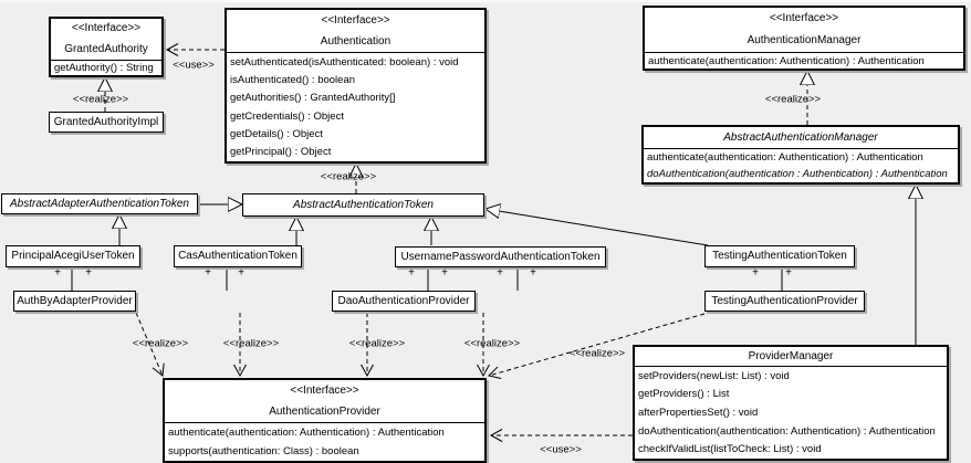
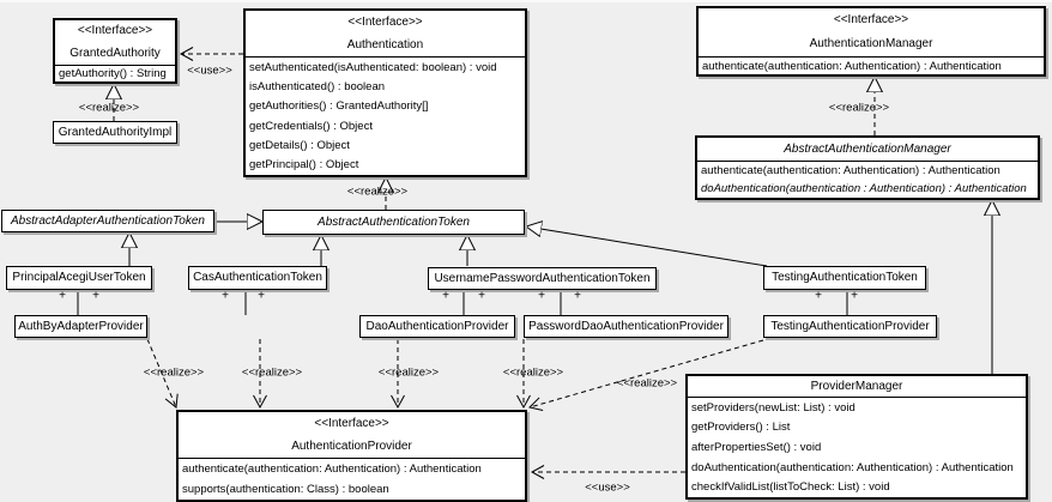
  <<Interface>>
  GrantedAuthority
  getAuthority() : String
  GrantedAuthorityImpl
  <<Interface>>
  Authentication
  setAuthenticated(isAuthenticated: boolean) : void
  isAuthenticated() : boolean
  getAuthorities() : GrantedAuthority[]
  getCredentials() : Object
  getDetails() : Object
  getPrincipal() : Object
  <<Interface>>
  AuthenticationManager
  authenticate(authentication: Authentication) : Authentication
  AbstractAuthenticationManager
  authenticate(authentication: Authentication) : Authentication
  doAuthentication(authentication : Authentication) : Authentication
  AbstractAdapterAuthenticationToken
  AbstractAuthenticationToken
  PrincipalAcegiUserToken
  CasAuthenticationToken
  UsernamePasswordAuthenticationToken
  TestingAuthenticationToken
  AuthByAdapterProvider
  DaoAuthenticationProvider
+ PasswordDaoAuthenticationProvider
  TestingAuthenticationProvider
  ProviderManager
  setProviders(newList: List) : void
  getProviders() : List
  afterPropertiesSet() : void
  doAuthentication(authentication: Authentication) : Authentication
  checkIfValidList(listToCheck: List) : void
  <<Interface>>
  AuthenticationProvider
  authenticate(authentication: Authentication) : Authentication
  supports(authentication: Class) : boolean
  <<use>>
  <<realize>>
  <<realize>>
  <<realize>>
  +
  +
  +
  +
  +
  +
  +
  +
  +
  +
  <<realize>>
  <<realize>>
  <<realize>>
  <<realize>>
  <<realize>>
  <<use>>
